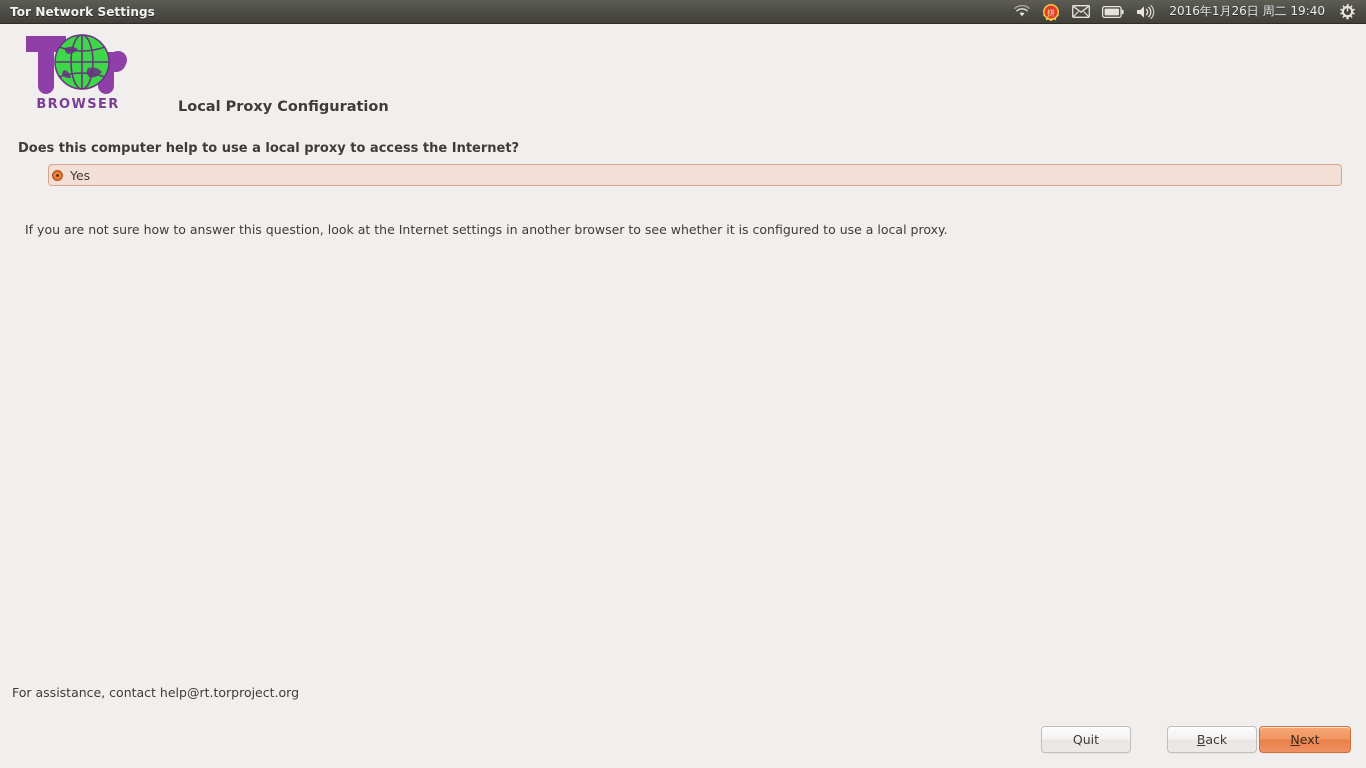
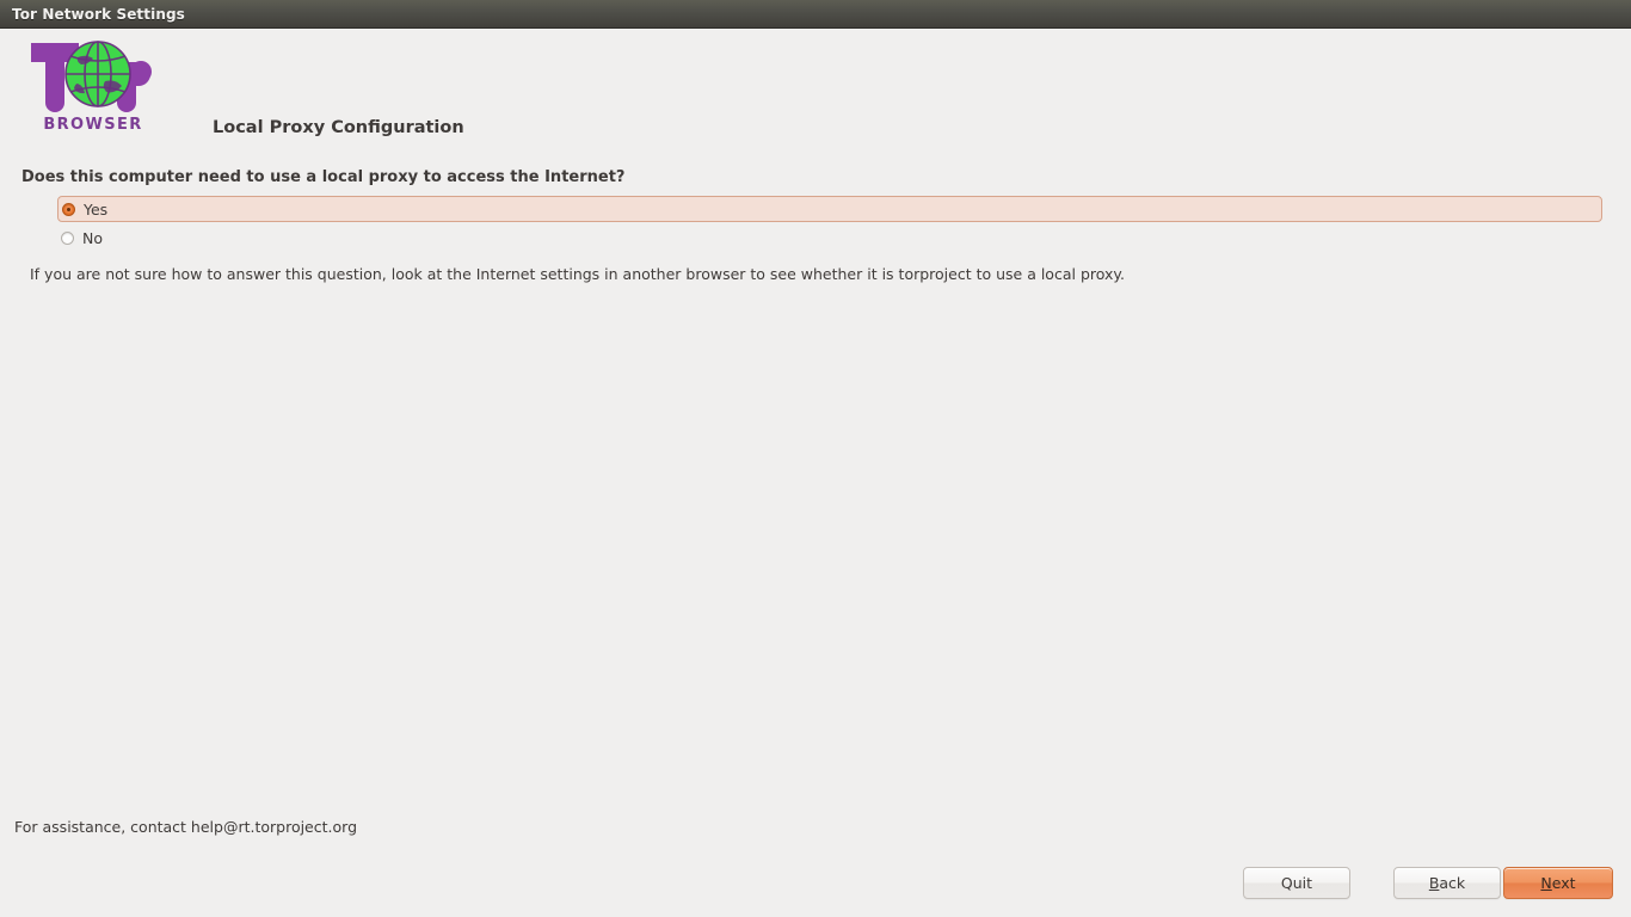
  Tor Network Settings
- 拼
- 2016年1月26日 周二 19:40
  BROWSER
  Local Proxy Configuration
- Does this computer help to use a local proxy to access the Internet?
+ Does this computer need to use a local proxy to access the Internet?
  Yes
+ No
- If you are not sure how to answer this question, look at the Internet settings in another browser to see whether it is configured to use a local proxy.
+ If you are not sure how to answer this question, look at the Internet settings in another browser to see whether it is torproject to use a local proxy.
  For assistance, contact help@rt.torproject.org
  Quit
  Back
  Next
